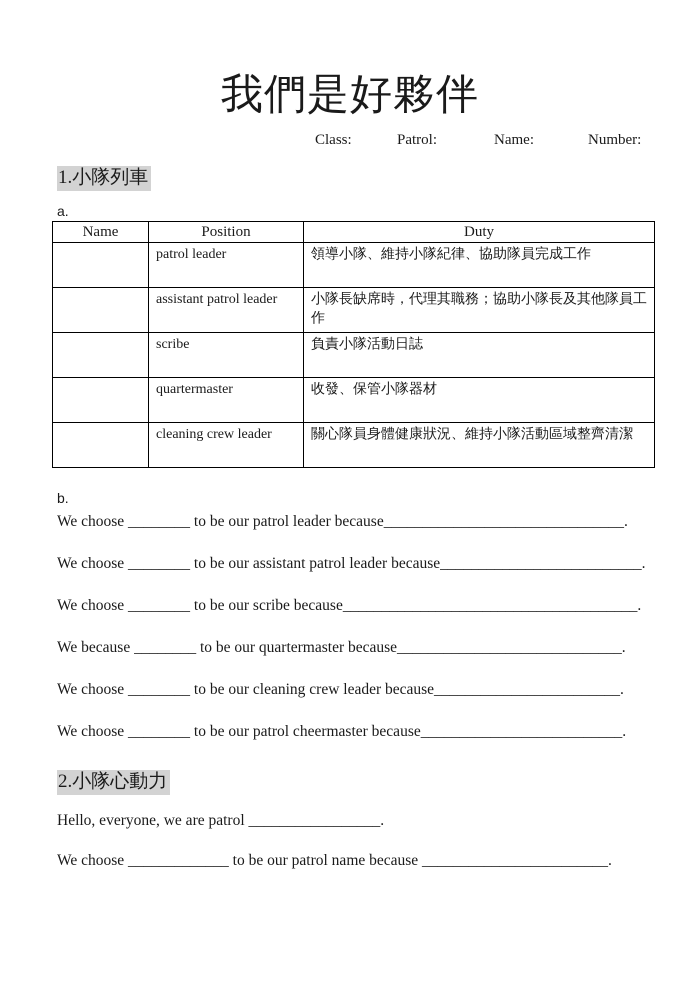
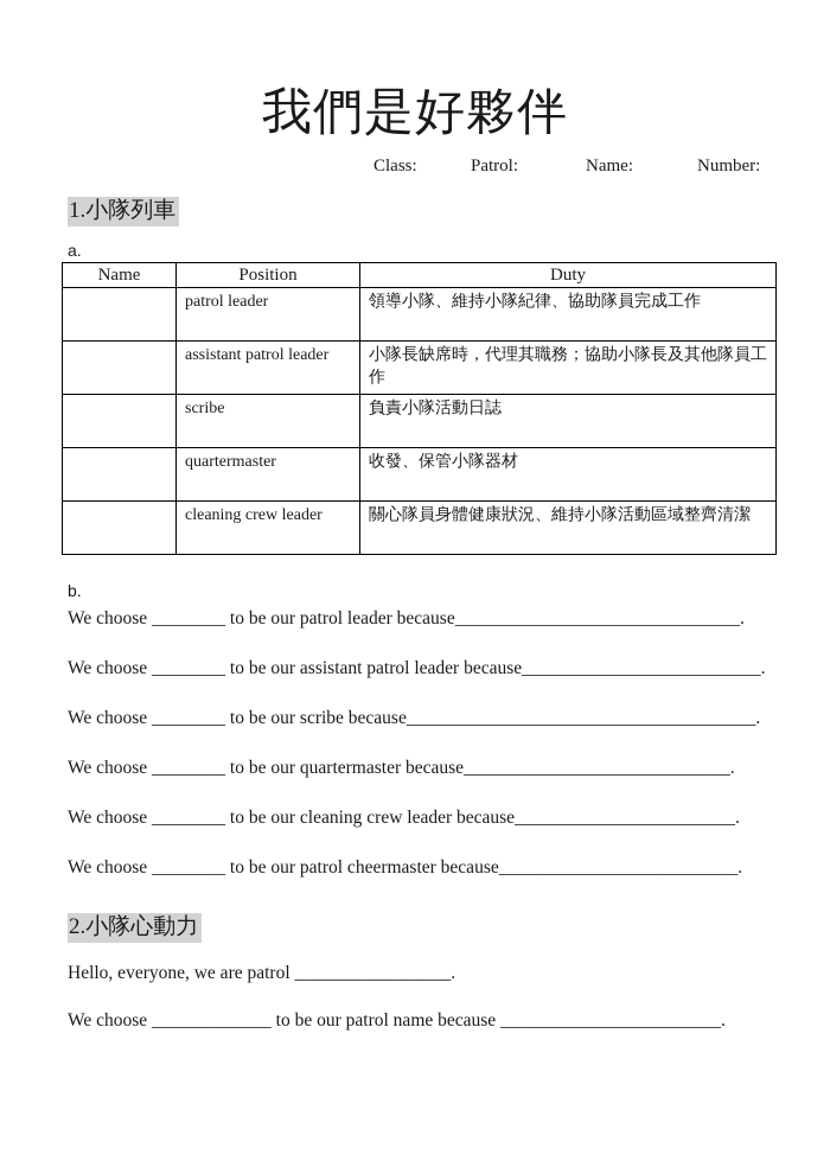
  我們是好夥伴
  Class:
  Patrol:
  Name:
  Number:
  1.小隊列車
  a.
  Name	Position	Duty
  	patrol leader	領導小隊、維持小隊紀律、協助隊員完成工作
  	assistant patrol leader	小隊長缺席時，代理其職務；協助小隊長及其他隊員工作
  	scribe	負責小隊活動日誌
  	quartermaster	收發、保管小隊器材
  	cleaning crew leader	關心隊員身體健康狀況、維持小隊活動區域整齊清潔
  b.
  We choose ________ to be our patrol leader because_______________________________.
  We choose ________ to be our assistant patrol leader because__________________________.
  We choose ________ to be our scribe because______________________________________.
- We because ________ to be our quartermaster because_____________________________.
+ We choose ________ to be our quartermaster because_____________________________.
  We choose ________ to be our cleaning crew leader because________________________.
  We choose ________ to be our patrol cheermaster because__________________________.
  2.小隊心動力
  Hello, everyone, we are patrol _________________.
  We choose _____________ to be our patrol name because ________________________.
